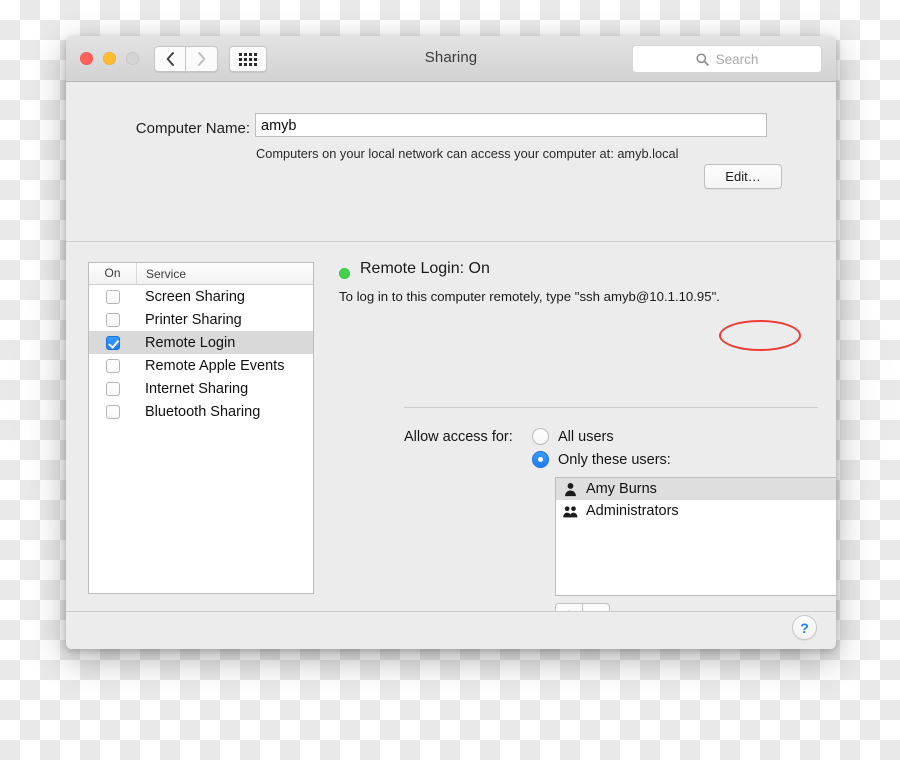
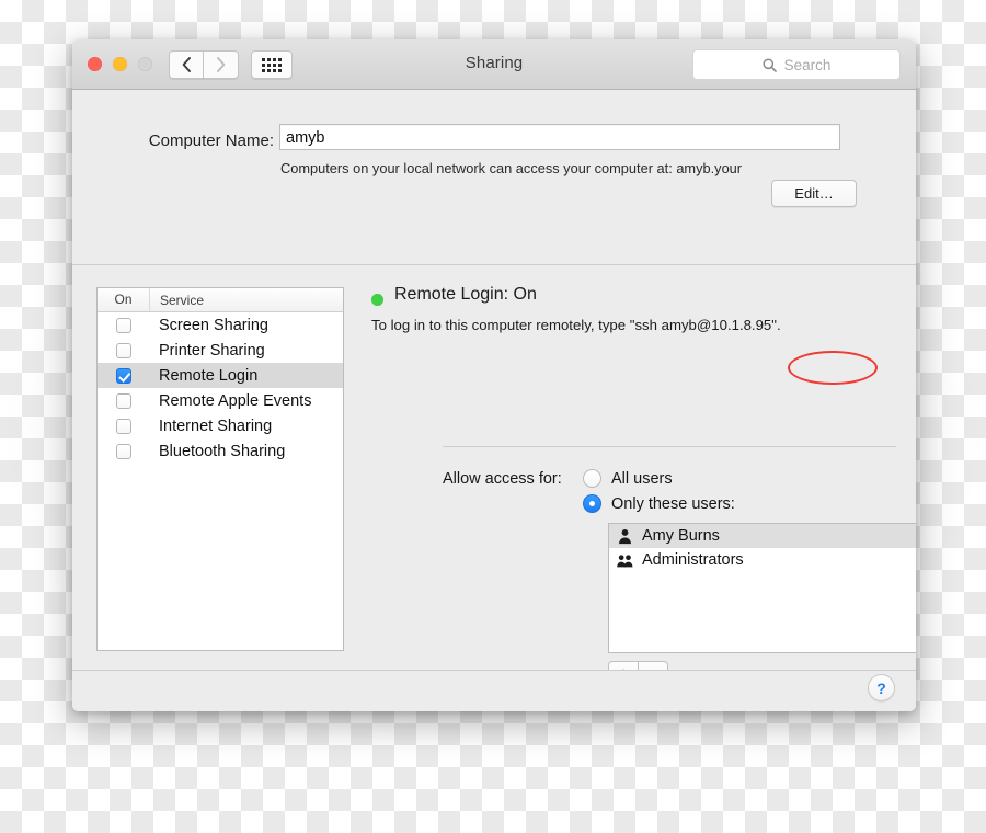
  Sharing
  Search
  Computer Name:
  amyb
- Computers on your local network can access your computer at: amyb.local
+ Computers on your local network can access your computer at: amyb.your
  Edit…
  On
  Service
  Screen Sharing
  Printer Sharing
  Remote Login
  Remote Apple Events
  Internet Sharing
  Bluetooth Sharing
  Remote Login: On
- To log in to this computer remotely, type "ssh amyb@10.1.10.95".
+ To log in to this computer remotely, type "ssh amyb@10.1.8.95".
  Allow access for:
  All users
  Only these users:
  Amy Burns
  Administrators
  ?
